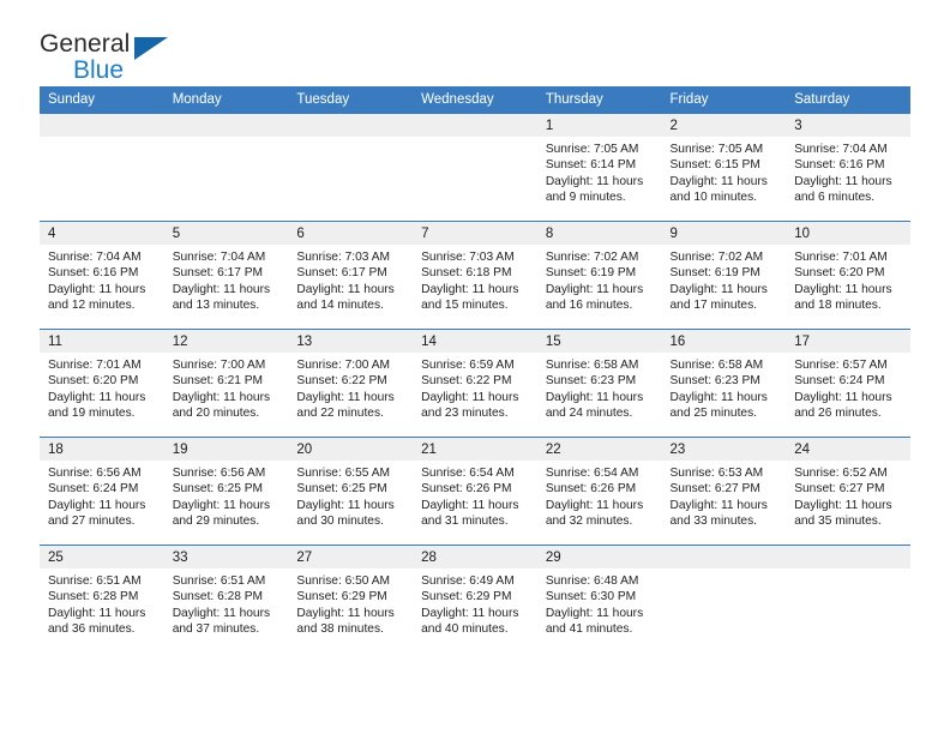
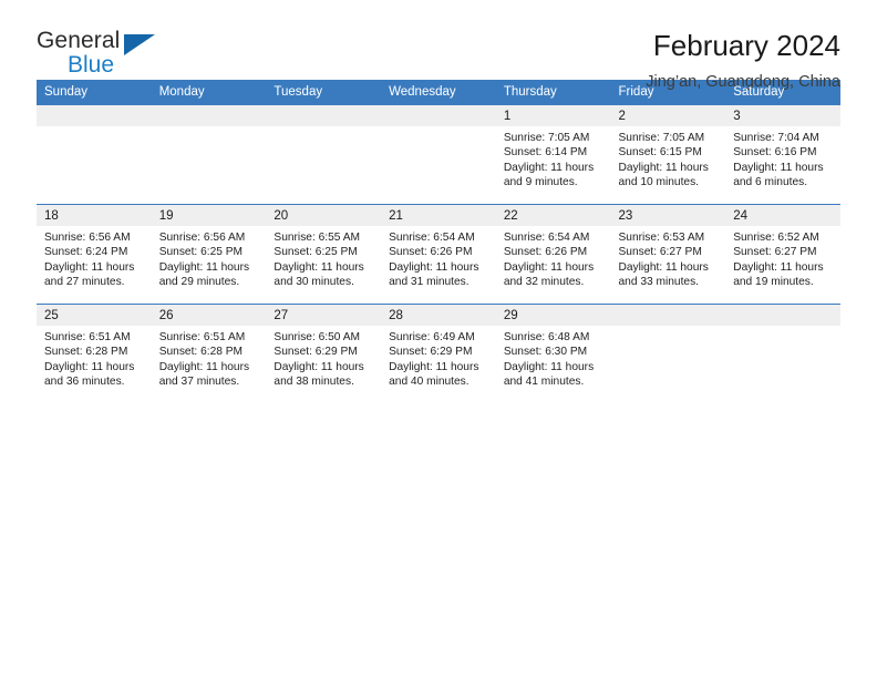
  General
  Blue
+ February 2024
+ Jing’an, Guangdong, China
  Sunday	Monday	Tuesday	Wednesday	Thursday	Friday	Saturday
  				1Sunrise: 7:05 AMSunset: 6:14 PMDaylight: 11 hoursand 9 minutes.	2Sunrise: 7:05 AMSunset: 6:15 PMDaylight: 11 hoursand 10 minutes.	3Sunrise: 7:04 AMSunset: 6:16 PMDaylight: 11 hoursand 6 minutes.
- 4Sunrise: 7:04 AMSunset: 6:16 PMDaylight: 11 hoursand 12 minutes.	5Sunrise: 7:04 AMSunset: 6:17 PMDaylight: 11 hoursand 13 minutes.	6Sunrise: 7:03 AMSunset: 6:17 PMDaylight: 11 hoursand 14 minutes.	7Sunrise: 7:03 AMSunset: 6:18 PMDaylight: 11 hoursand 15 minutes.	8Sunrise: 7:02 AMSunset: 6:19 PMDaylight: 11 hoursand 16 minutes.	9Sunrise: 7:02 AMSunset: 6:19 PMDaylight: 11 hoursand 17 minutes.	10Sunrise: 7:01 AMSunset: 6:20 PMDaylight: 11 hoursand 18 minutes.
- 11Sunrise: 7:01 AMSunset: 6:20 PMDaylight: 11 hoursand 19 minutes.	12Sunrise: 7:00 AMSunset: 6:21 PMDaylight: 11 hoursand 20 minutes.	13Sunrise: 7:00 AMSunset: 6:22 PMDaylight: 11 hoursand 22 minutes.	14Sunrise: 6:59 AMSunset: 6:22 PMDaylight: 11 hoursand 23 minutes.	15Sunrise: 6:58 AMSunset: 6:23 PMDaylight: 11 hoursand 24 minutes.	16Sunrise: 6:58 AMSunset: 6:23 PMDaylight: 11 hoursand 25 minutes.	17Sunrise: 6:57 AMSunset: 6:24 PMDaylight: 11 hoursand 26 minutes.
- 18Sunrise: 6:56 AMSunset: 6:24 PMDaylight: 11 hoursand 27 minutes.	19Sunrise: 6:56 AMSunset: 6:25 PMDaylight: 11 hoursand 29 minutes.	20Sunrise: 6:55 AMSunset: 6:25 PMDaylight: 11 hoursand 30 minutes.	21Sunrise: 6:54 AMSunset: 6:26 PMDaylight: 11 hoursand 31 minutes.	22Sunrise: 6:54 AMSunset: 6:26 PMDaylight: 11 hoursand 32 minutes.	23Sunrise: 6:53 AMSunset: 6:27 PMDaylight: 11 hoursand 33 minutes.	24Sunrise: 6:52 AMSunset: 6:27 PMDaylight: 11 hoursand 35 minutes.
+ 18Sunrise: 6:56 AMSunset: 6:24 PMDaylight: 11 hoursand 27 minutes.	19Sunrise: 6:56 AMSunset: 6:25 PMDaylight: 11 hoursand 29 minutes.	20Sunrise: 6:55 AMSunset: 6:25 PMDaylight: 11 hoursand 30 minutes.	21Sunrise: 6:54 AMSunset: 6:26 PMDaylight: 11 hoursand 31 minutes.	22Sunrise: 6:54 AMSunset: 6:26 PMDaylight: 11 hoursand 32 minutes.	23Sunrise: 6:53 AMSunset: 6:27 PMDaylight: 11 hoursand 33 minutes.	24Sunrise: 6:52 AMSunset: 6:27 PMDaylight: 11 hoursand 19 minutes.
- 25Sunrise: 6:51 AMSunset: 6:28 PMDaylight: 11 hoursand 36 minutes.	33Sunrise: 6:51 AMSunset: 6:28 PMDaylight: 11 hoursand 37 minutes.	27Sunrise: 6:50 AMSunset: 6:29 PMDaylight: 11 hoursand 38 minutes.	28Sunrise: 6:49 AMSunset: 6:29 PMDaylight: 11 hoursand 40 minutes.	29Sunrise: 6:48 AMSunset: 6:30 PMDaylight: 11 hoursand 41 minutes.
+ 25Sunrise: 6:51 AMSunset: 6:28 PMDaylight: 11 hoursand 36 minutes.	26Sunrise: 6:51 AMSunset: 6:28 PMDaylight: 11 hoursand 37 minutes.	27Sunrise: 6:50 AMSunset: 6:29 PMDaylight: 11 hoursand 38 minutes.	28Sunrise: 6:49 AMSunset: 6:29 PMDaylight: 11 hoursand 40 minutes.	29Sunrise: 6:48 AMSunset: 6:30 PMDaylight: 11 hoursand 41 minutes.
